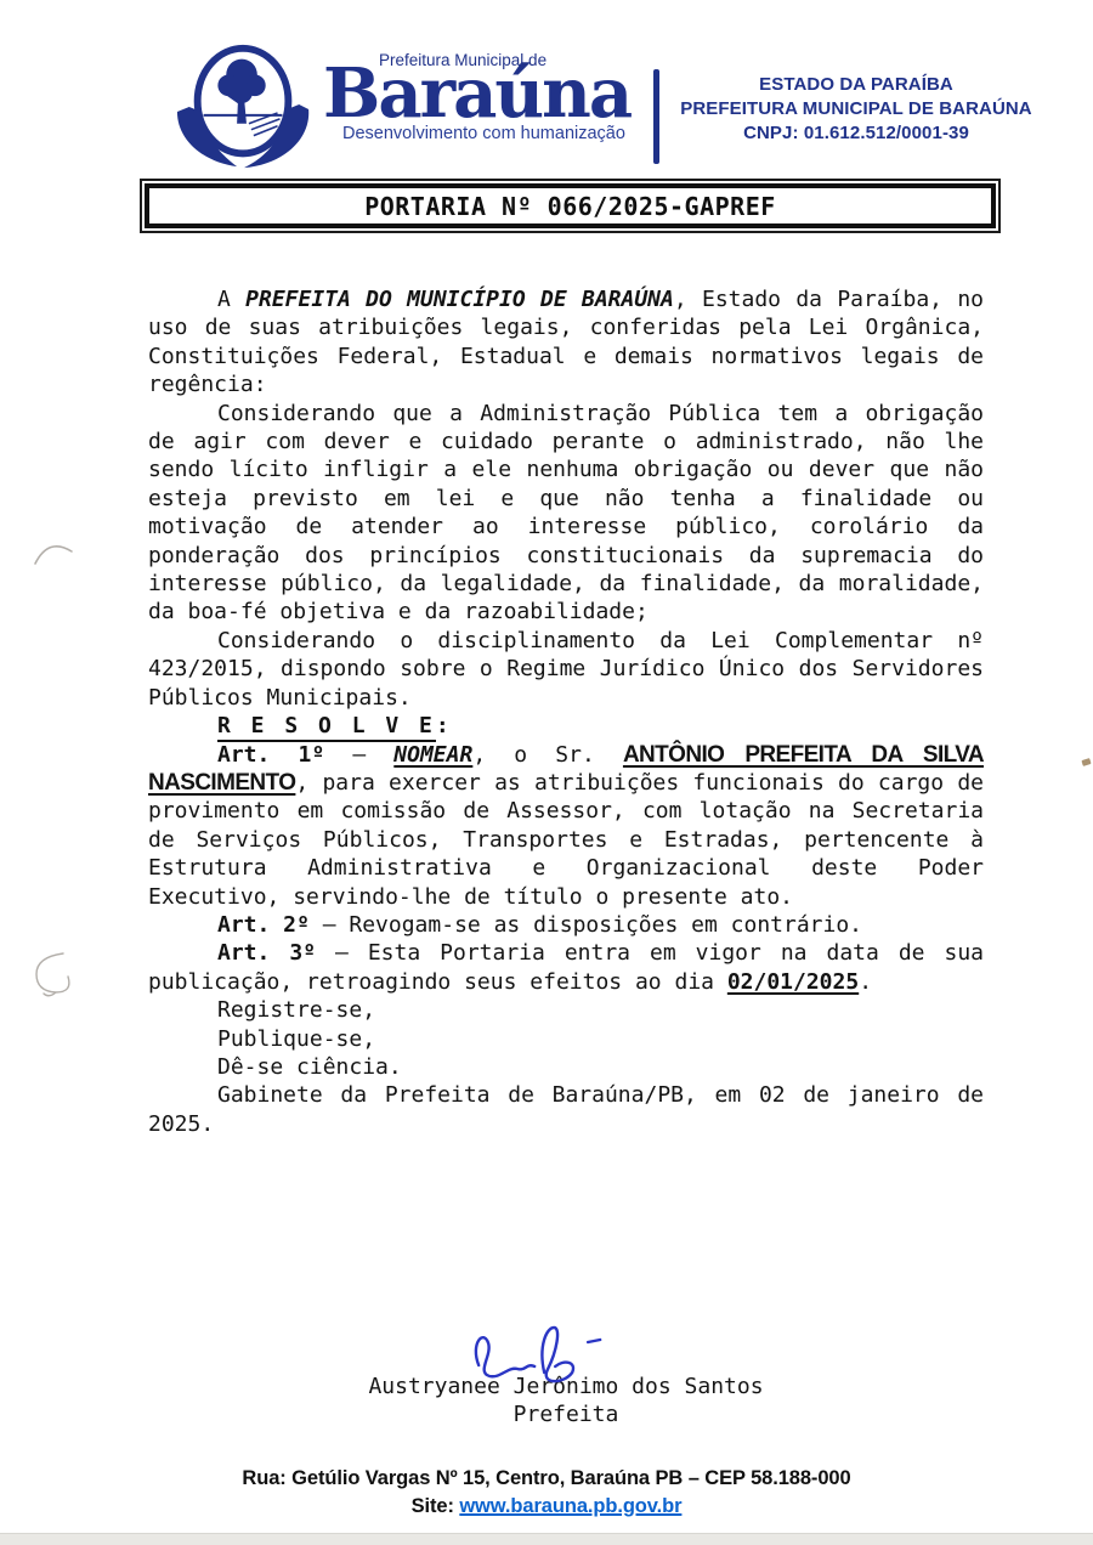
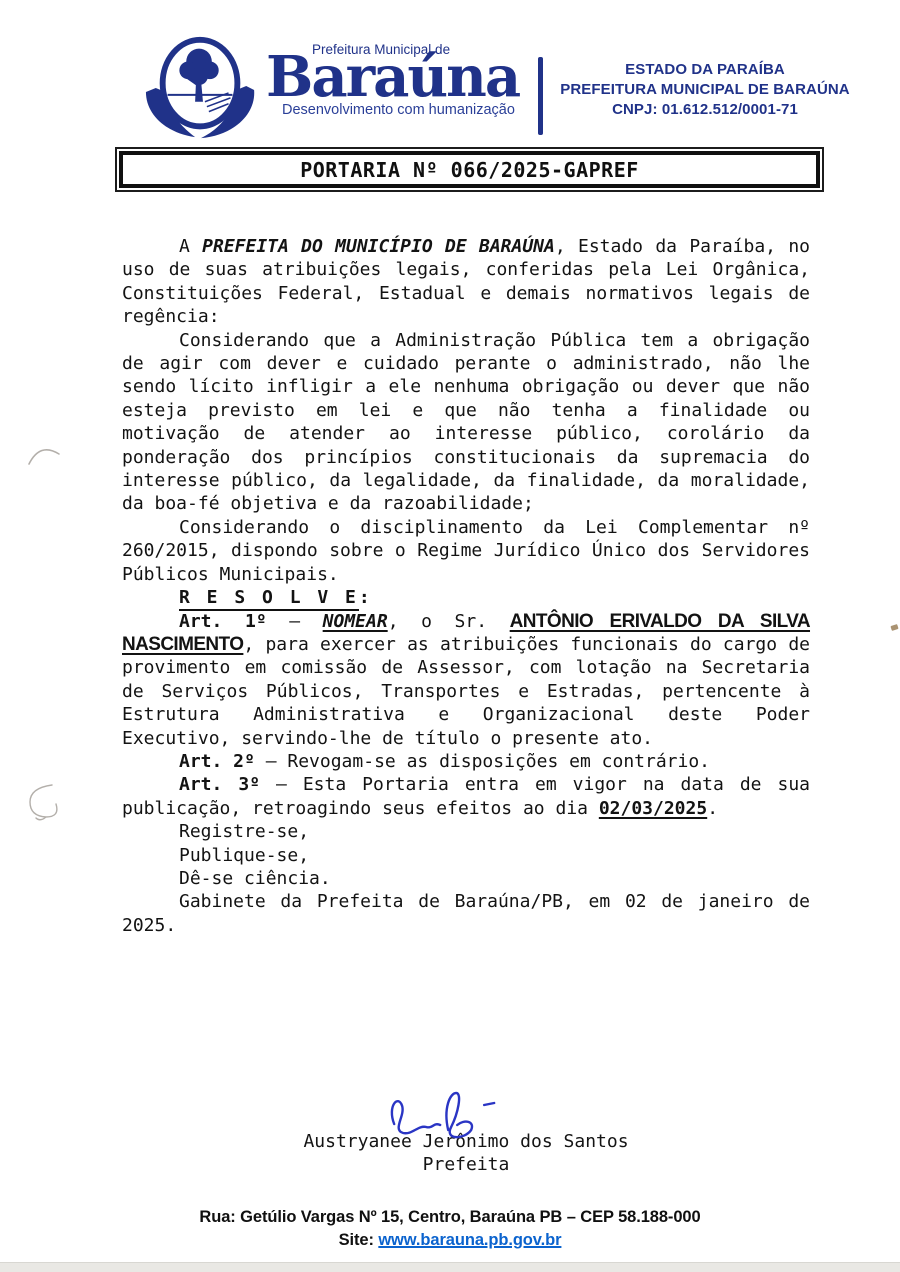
  Prefeitura Municipal de
  Baraúna
  Desenvolvimento com humanização
  ESTADO DA PARAÍBA
  PREFEITURA MUNICIPAL DE BARAÚNA
- CNPJ: 01.612.512/0001-39
+ CNPJ: 01.612.512/0001-71
  PORTARIA Nº 066/2025-GAPREF
  A PREFEITA DO MUNICÍPIO DE BARAÚNA, Estado da Paraíba, no uso de suas atribuições legais, conferidas pela Lei Orgânica, Constituições Federal, Estadual e demais normativos legais de regência:
  Considerando que a Administração Pública tem a obrigação de agir com dever e cuidado perante o administrado, não lhe sendo lícito infligir a ele nenhuma obrigação ou dever que não esteja previsto em lei e que não tenha a finalidade ou motivação de atender ao interesse público, corolário da ponderação dos princípios constitucionais da supremacia do interesse público, da legalidade, da finalidade, da moralidade, da boa-fé objetiva e da razoabilidade;
- Considerando o disciplinamento da Lei Complementar nº 423/2015, dispondo sobre o Regime Jurídico Único dos Servidores Públicos Municipais.
+ Considerando o disciplinamento da Lei Complementar nº 260/2015, dispondo sobre o Regime Jurídico Único dos Servidores Públicos Municipais.
  R E S O L V E:
- Art. 1º – NOMEAR, o Sr. ANTÔNIO PREFEITA DA SILVA NASCIMENTO, para exercer as atribuições funcionais do cargo de provimento em comissão de Assessor, com lotação na Secretaria de Serviços Públicos, Transportes e Estradas, pertencente à Estrutura Administrativa e Organizacional deste Poder Executivo, servindo-lhe de título o presente ato.
+ Art. 1º – NOMEAR, o Sr. ANTÔNIO ERIVALDO DA SILVA NASCIMENTO, para exercer as atribuições funcionais do cargo de provimento em comissão de Assessor, com lotação na Secretaria de Serviços Públicos, Transportes e Estradas, pertencente à Estrutura Administrativa e Organizacional deste Poder Executivo, servindo-lhe de título o presente ato.
  Art. 2º – Revogam-se as disposições em contrário.
- Art. 3º – Esta Portaria entra em vigor na data de sua publicação, retroagindo seus efeitos ao dia 02/01/2025.
+ Art. 3º – Esta Portaria entra em vigor na data de sua publicação, retroagindo seus efeitos ao dia 02/03/2025.
  Registre-se,
  Publique-se,
  Dê-se ciência.
  Gabinete da Prefeita de Baraúna/PB, em 02 de janeiro de 2025.
  Austryanee Jerônimo dos Santos
  Prefeita
  Rua: Getúlio Vargas Nº 15, Centro, Baraúna PB – CEP 58.188-000
  Site: www.barauna.pb.gov.br
